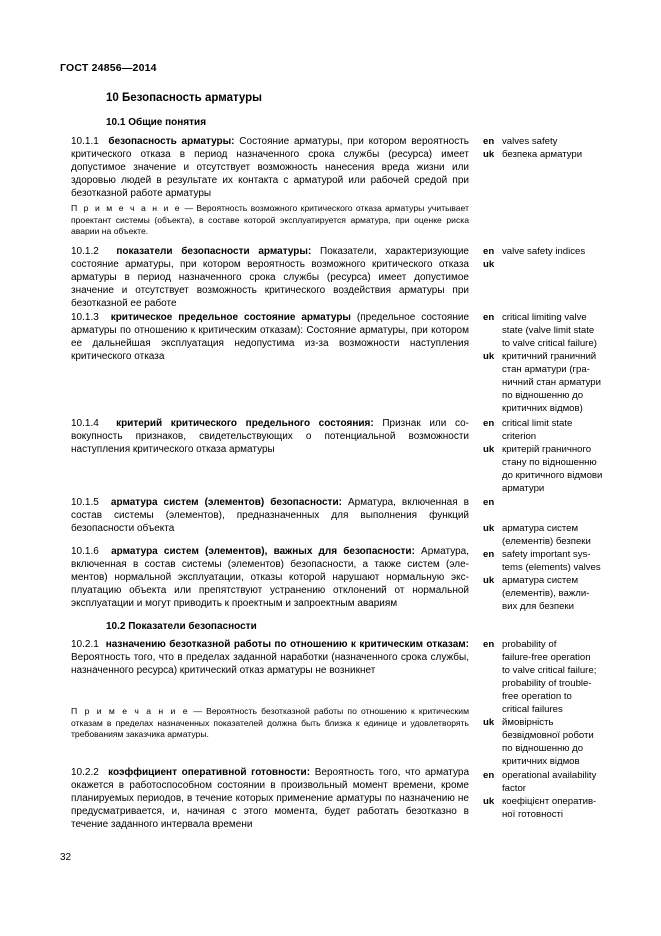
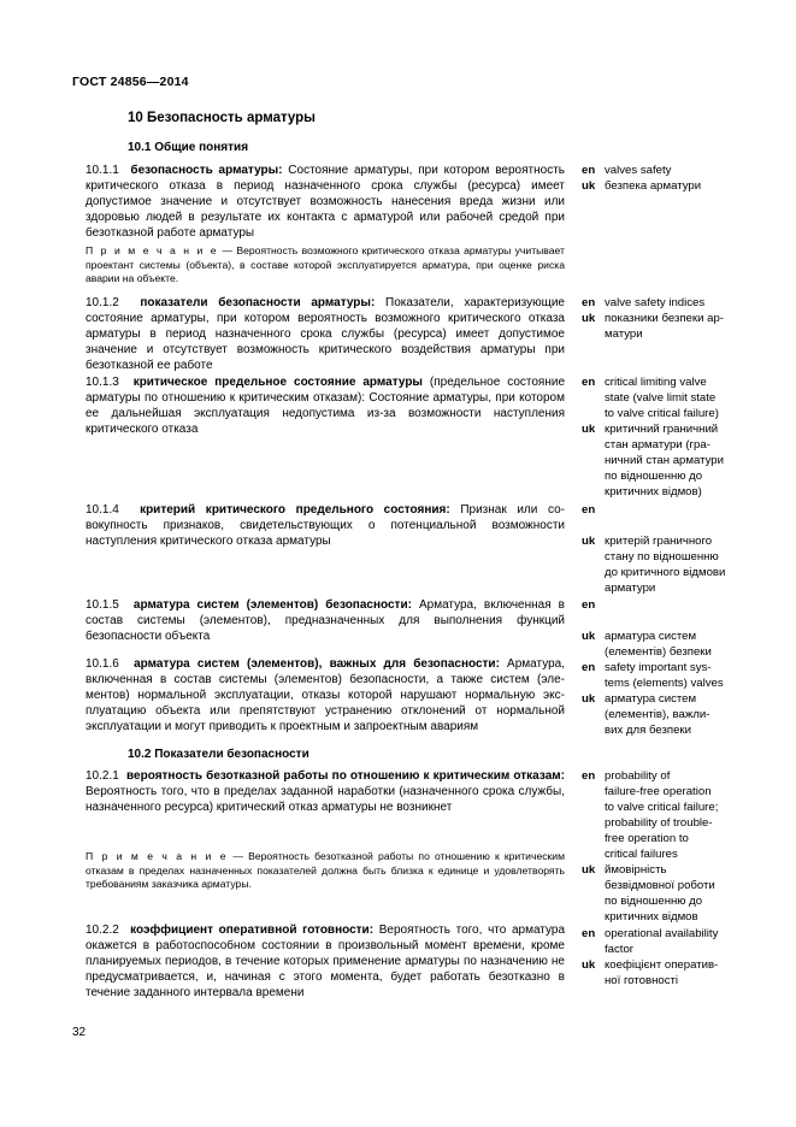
  ГОСТ 24856—2014
  10 Безопасность арматуры
  10.1 Общие понятия
  10.2 Показатели безопасности
  10.1.1 безопасность арматуры: Состояние арматуры, при котором веро­ятность критического отказа в период назначенного срока службы (ресурса) имеет допустимое значение и отсутствует возможность нанесения вреда жизни или здоровью людей в результате их контакта с арматурой или рабо­чей средой при безотказной работе арматуры
  П р и м е ч а н и е — Вероятность возможного критического отказа арматуры учиты­вает проектант системы (объекта), в составе которой эксплуатируется арматура, при оценке риска аварии на объекте.
  10.1.2 показатели безопасности арматуры: Показатели, характеризую­щие состояние арматуры, при котором вероятность возможного критическо­го отказа арматуры в период назначенного срока службы (ресурса) имеет допустимое значение и отсутствует возможность критического воздействия арматуры при безотказной ее работе
  10.1.3 критическое предельное состояние арматуры (предельное со­стояние арматуры по отношению к критическим отказам): Состояние арма­туры, при котором ее дальнейшая эксплуатация недопустима из-за возмож­ности наступления критического отказа
  10.1.4 критерий критического предельного состояния: Признак или со­вокупность признаков, свидетельствующих о потенциальной возможности наступления критического отказа арматуры
  10.1.5 арматура систем (элементов) безопасности: Арматура, включенная в состав системы (элементов), предназначенных для выполнения функ­ций безопасности объекта
  10.1.6 арматура систем (элементов), важных для безопасности: Арматура, включенная в состав системы (элементов) безопасности, а также систем (эле­ментов) нормальной эксплуатации, отказы которой нарушают нормальную экс­плуатацию объекта или препятствуют устранению отклонений от нормальной эксплуатации и могут приводить к проектным и запроектным авариям
- 10.2.1 назначению безотказной работы по отношению к критическим отказам: Вероятность того, что в пределах заданной наработки (назначен­ного срока службы, назначенного ресурса) критический отказ арматуры не возникнет
+ 10.2.1 вероятность безотказной работы по отношению к критическим отказам: Вероятность того, что в пределах заданной наработки (назначен­ного срока службы, назначенного ресурса) критический отказ арматуры не возникнет
  П р и м е ч а н и е — Вероятность безотказной работы по отношению к критическим отказам в пределах назначенных показателей должна быть близка к единице и удовлетворять требованиям заказчика арматуры.
  10.2.2 коэффициент оперативной готовности: Вероятность того, что ар­матура окажется в работоспособном состоянии в произвольный момент времени, кроме планируемых периодов, в течение которых применение ар­матуры по назначению не предусматривается, и, начиная с этого момента, будет работать безотказно в течение заданного интервала времени
  en
  valves safety
  uk
  безпека арматури
  en
  valve safety indices
  uk
+ показники безпеки ар-
+ матури
  en
  critical limiting valve
  state (valve limit state
  to valve critical failure)
  uk
  критичний граничний
  стан арматури (гра-
  ничний стан арматури
  по відношенню до
  критичних відмов)
  en
- critical limit state
- criterion
  uk
  критерій граничного
  стану по відношенню
  до критичного відмови
  арматури
  en
  uk
  арматура систем
  (елементів) безпеки
  en
  safety important sys-
  tems (elements) valves
  uk
  арматура систем
  (елементів), важли-
  вих для безпеки
  en
  probability of
  failure-free operation
  to valve critical failure;
  probability of trouble-
  free operation to
  critical failures
  uk
  ймовірність
  безвідмовної роботи
  по відношенню до
  критичних відмов
  en
  operational availability
  factor
  uk
  коефіцієнт оператив-
  ної готовності
  32
